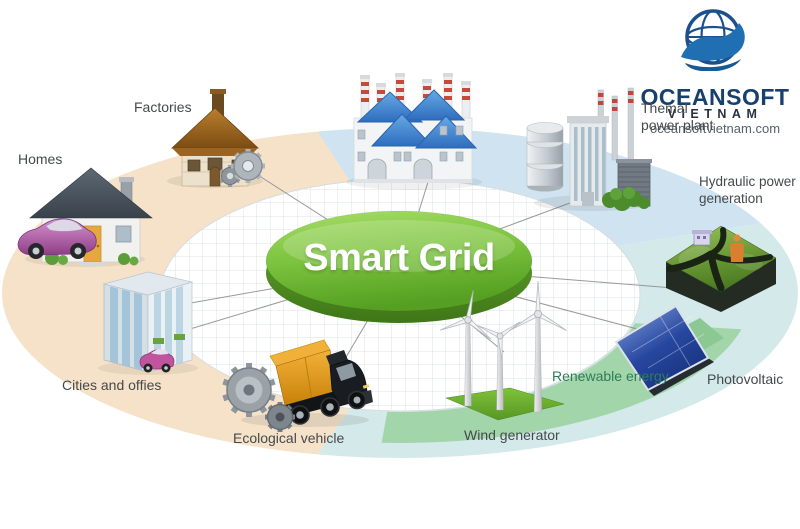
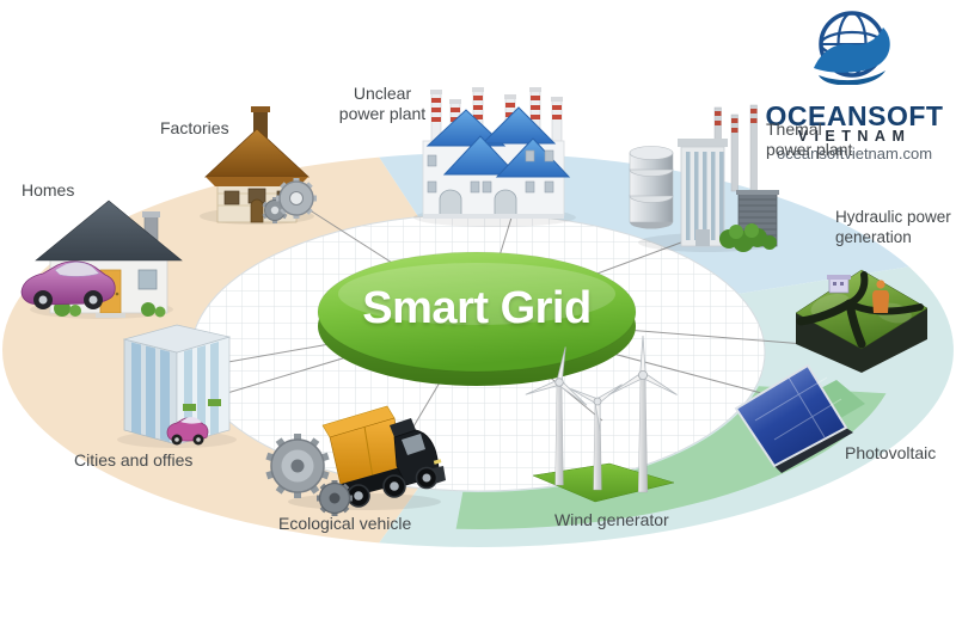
  Smart Grid
  Homes
  Factories
+ Unclear power plant
  Themal power plant
  Hydraulic power generation
  Photovoltaic
- Renewable energy
  Wind generator
  Ecological vehicle
  Cities and offies
  OCEANSOFT
  VIETNAM
  oceansoftvietnam.com
